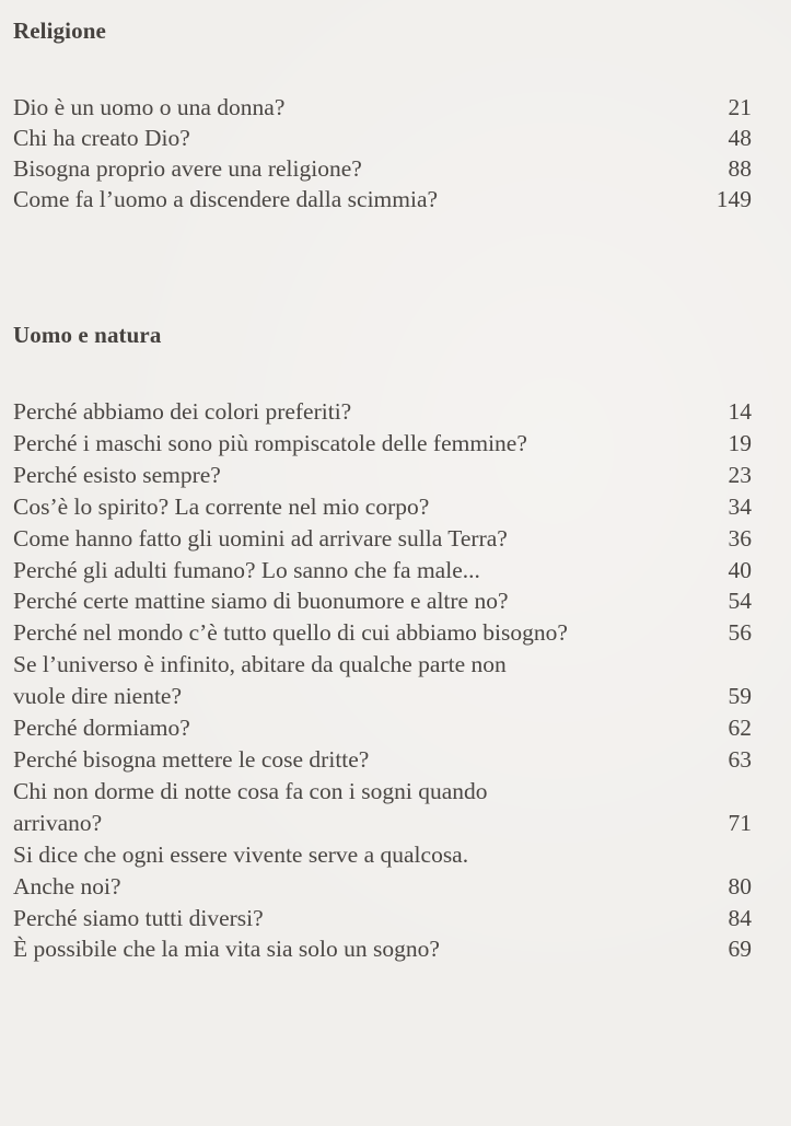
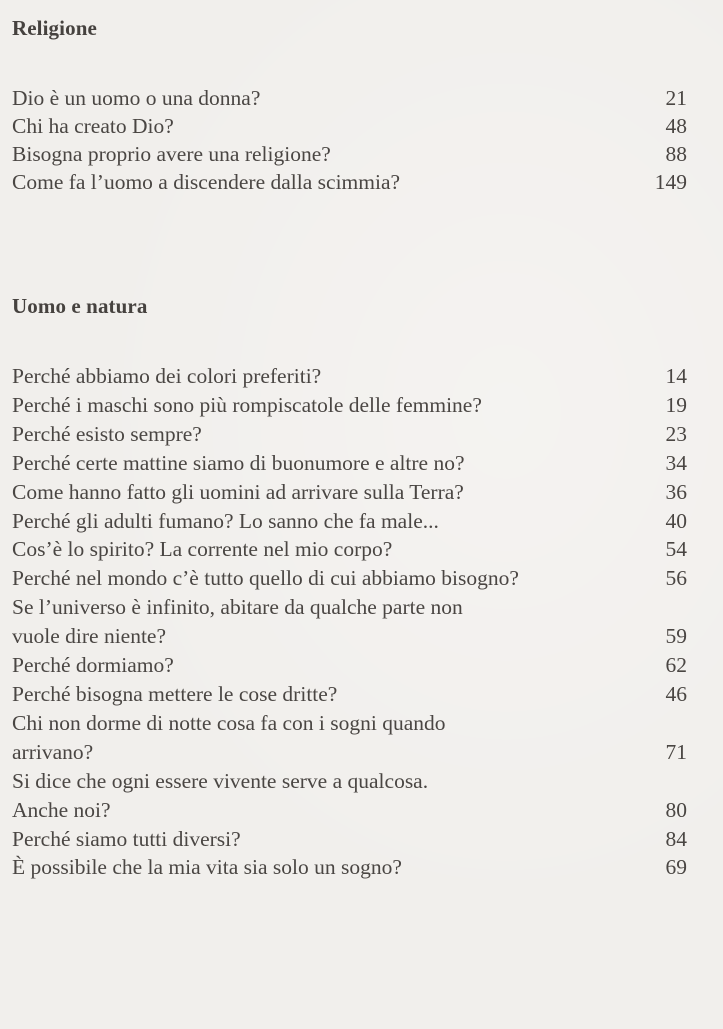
  Religione
  Dio è un uomo o una donna?
  21
  Chi ha creato Dio?
  48
  Bisogna proprio avere una religione?
  88
  Come fa l’uomo a discendere dalla scimmia?
  149
  Uomo e natura
  Perché abbiamo dei colori preferiti?
  14
  Perché i maschi sono più rompiscatole delle femmine?
  19
  Perché esisto sempre?
  23
- Cos’è lo spirito? La corrente nel mio corpo?
+ Perché certe mattine siamo di buonumore e altre no?
  34
  Come hanno fatto gli uomini ad arrivare sulla Terra?
  36
  Perché gli adulti fumano? Lo sanno che fa male...
  40
- Perché certe mattine siamo di buonumore e altre no?
+ Cos’è lo spirito? La corrente nel mio corpo?
  54
  Perché nel mondo c’è tutto quello di cui abbiamo bisogno?
  56
  Se l’universo è infinito, abitare da qualche parte non
  vuole dire niente?
  59
  Perché dormiamo?
  62
  Perché bisogna mettere le cose dritte?
- 63
+ 46
  Chi non dorme di notte cosa fa con i sogni quando
  arrivano?
  71
  Si dice che ogni essere vivente serve a qualcosa.
  Anche noi?
  80
  Perché siamo tutti diversi?
  84
  È possibile che la mia vita sia solo un sogno?
  69
